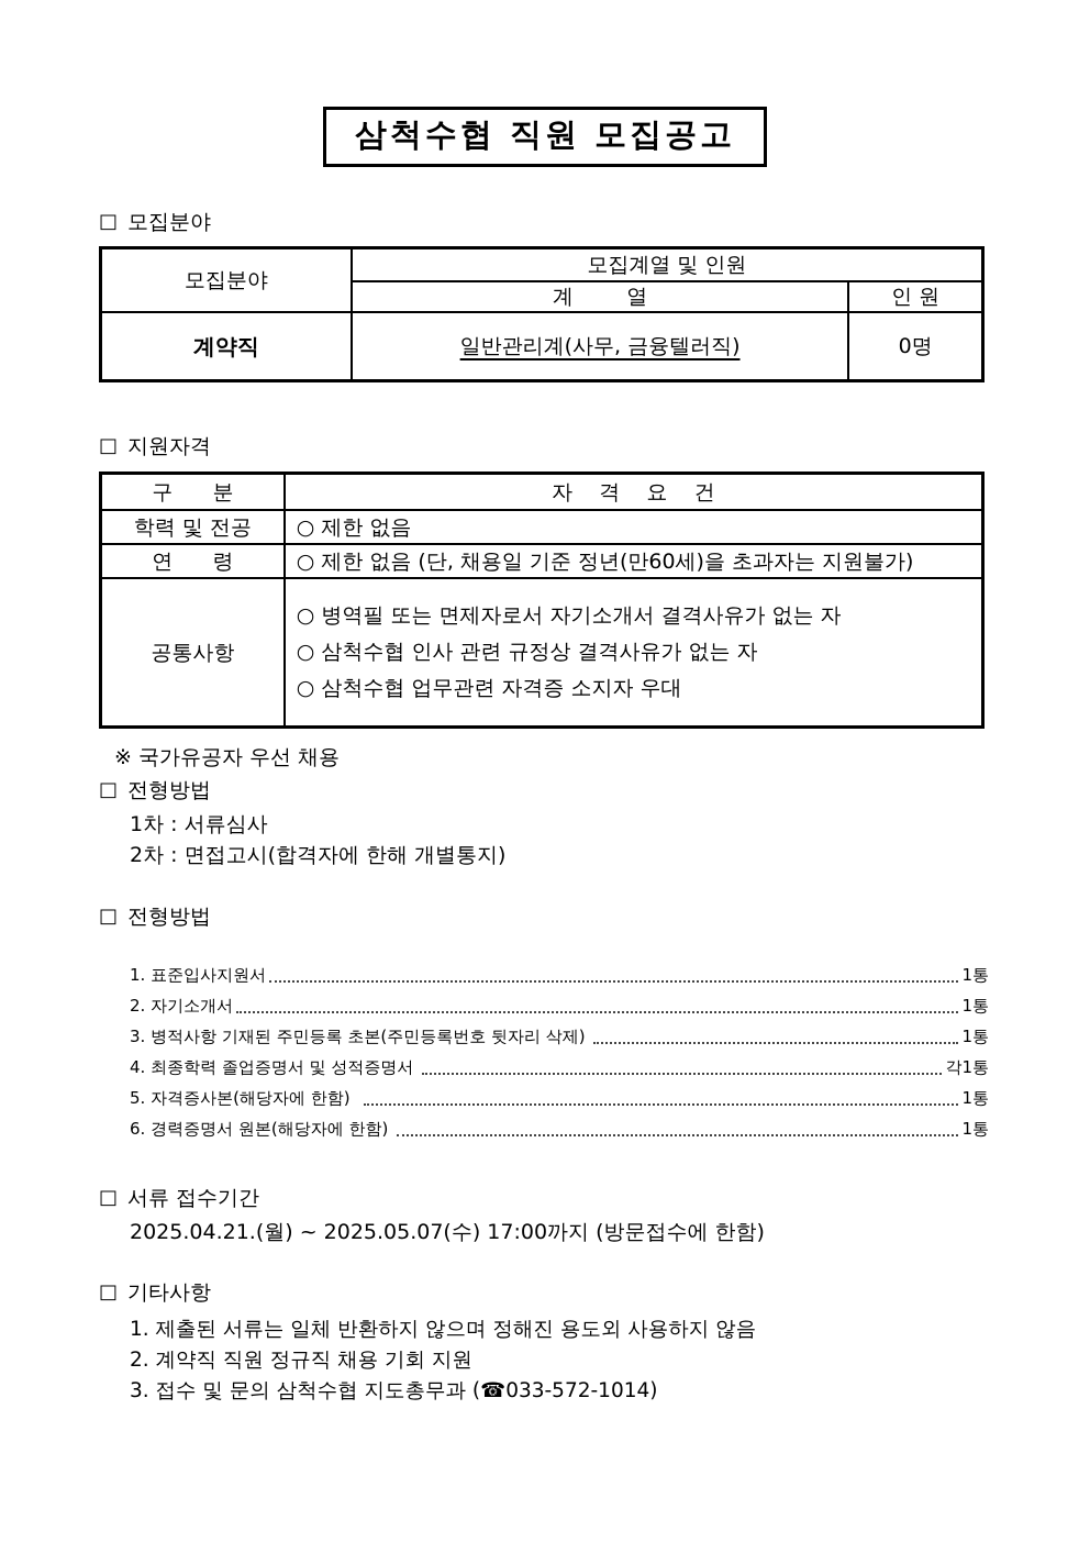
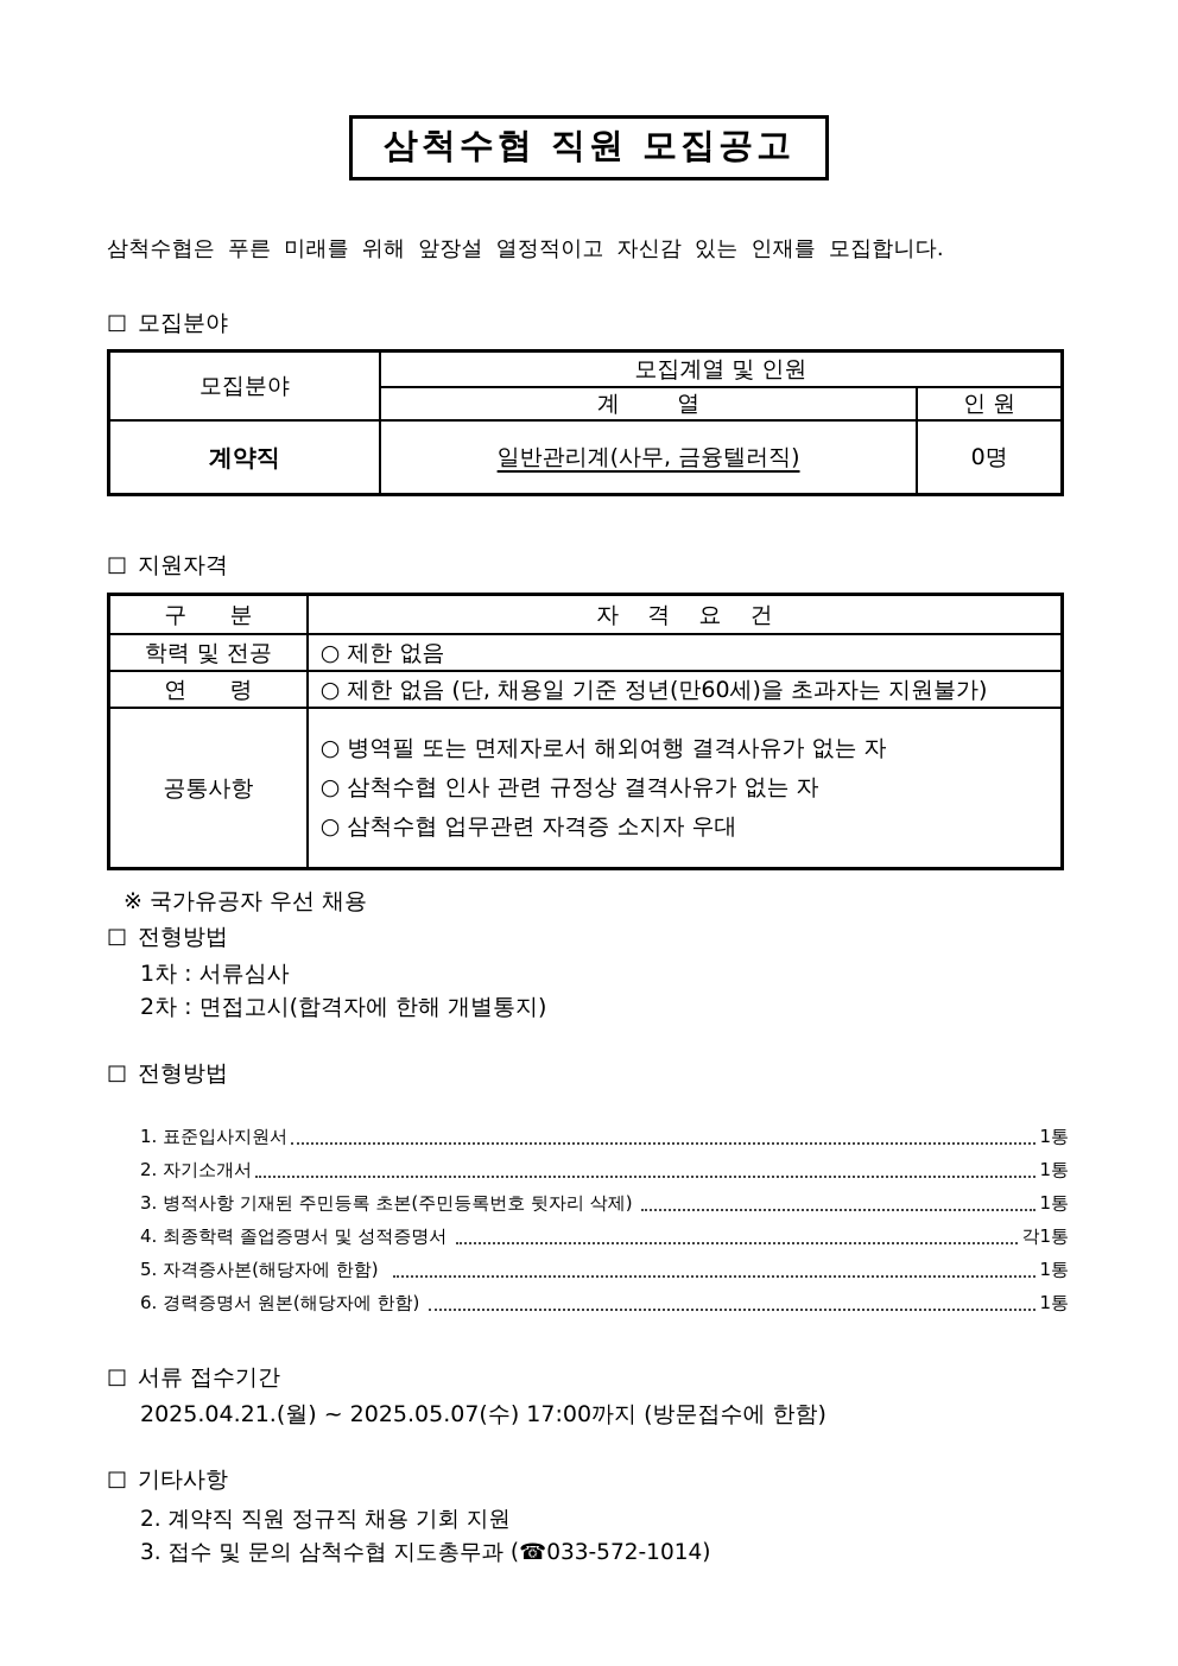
  삼척수협 직원 모집공고
+ 삼척수협은 푸른 미래를 위해 앞장설 열정적이고 자신감 있는 인재를 모집합니다.
  □
  모집분야
  모집분야	모집계열 및 인원
  계 열	인 원
  계약직	일반관리계(사무, 금융텔러직)	0명
  □
  지원자격
  구 분	자 격 요 건
  학력 및 전공	○ 제한 없음
  연 령	○ 제한 없음 (단, 채용일 기준 정년(만60세)을 초과자는 지원불가)
- 공통사항	○ 병역필 또는 면제자로서 자기소개서 결격사유가 없는 자 ○ 삼척수협 인사 관련 규정상 결격사유가 없는 자 ○ 삼척수협 업무관련 자격증 소지자 우대
+ 공통사항	○ 병역필 또는 면제자로서 해외여행 결격사유가 없는 자 ○ 삼척수협 인사 관련 규정상 결격사유가 없는 자 ○ 삼척수협 업무관련 자격증 소지자 우대
  ※ 국가유공자 우선 채용
  □
  전형방법
  1차 : 서류심사
  2차 : 면접고시(합격자에 한해 개별통지)
  □
  전형방법
  1. 표준입사지원서
  1통
  2. 자기소개서
  1통
  3. 병적사항 기재된 주민등록 초본(주민등록번호 뒷자리 삭제)
  1통
  4. 최종학력 졸업증명서 및 성적증명서
  각1통
  5. 자격증사본(해당자에 한함)
  1통
  6. 경력증명서 원본(해당자에 한함)
  1통
  □
  서류 접수기간
  2025.04.21.(월) ~ 2025.05.07(수) 17:00까지 (방문접수에 한함)
  □
  기타사항
- 1. 제출된 서류는 일체 반환하지 않으며 정해진 용도외 사용하지 않음
  2. 계약직 직원 정규직 채용 기회 지원
  3. 접수 및 문의 삼척수협 지도총무과 (☎033-572-1014)
